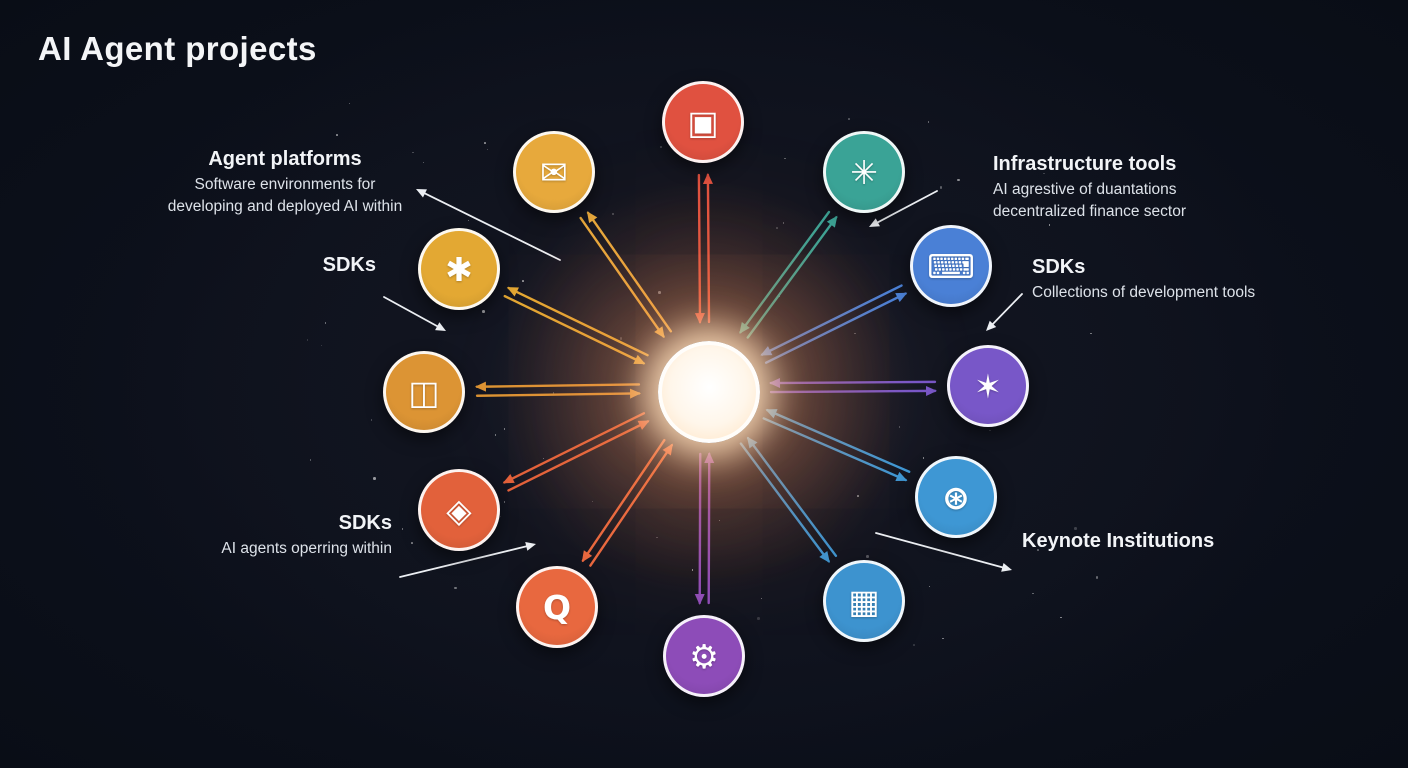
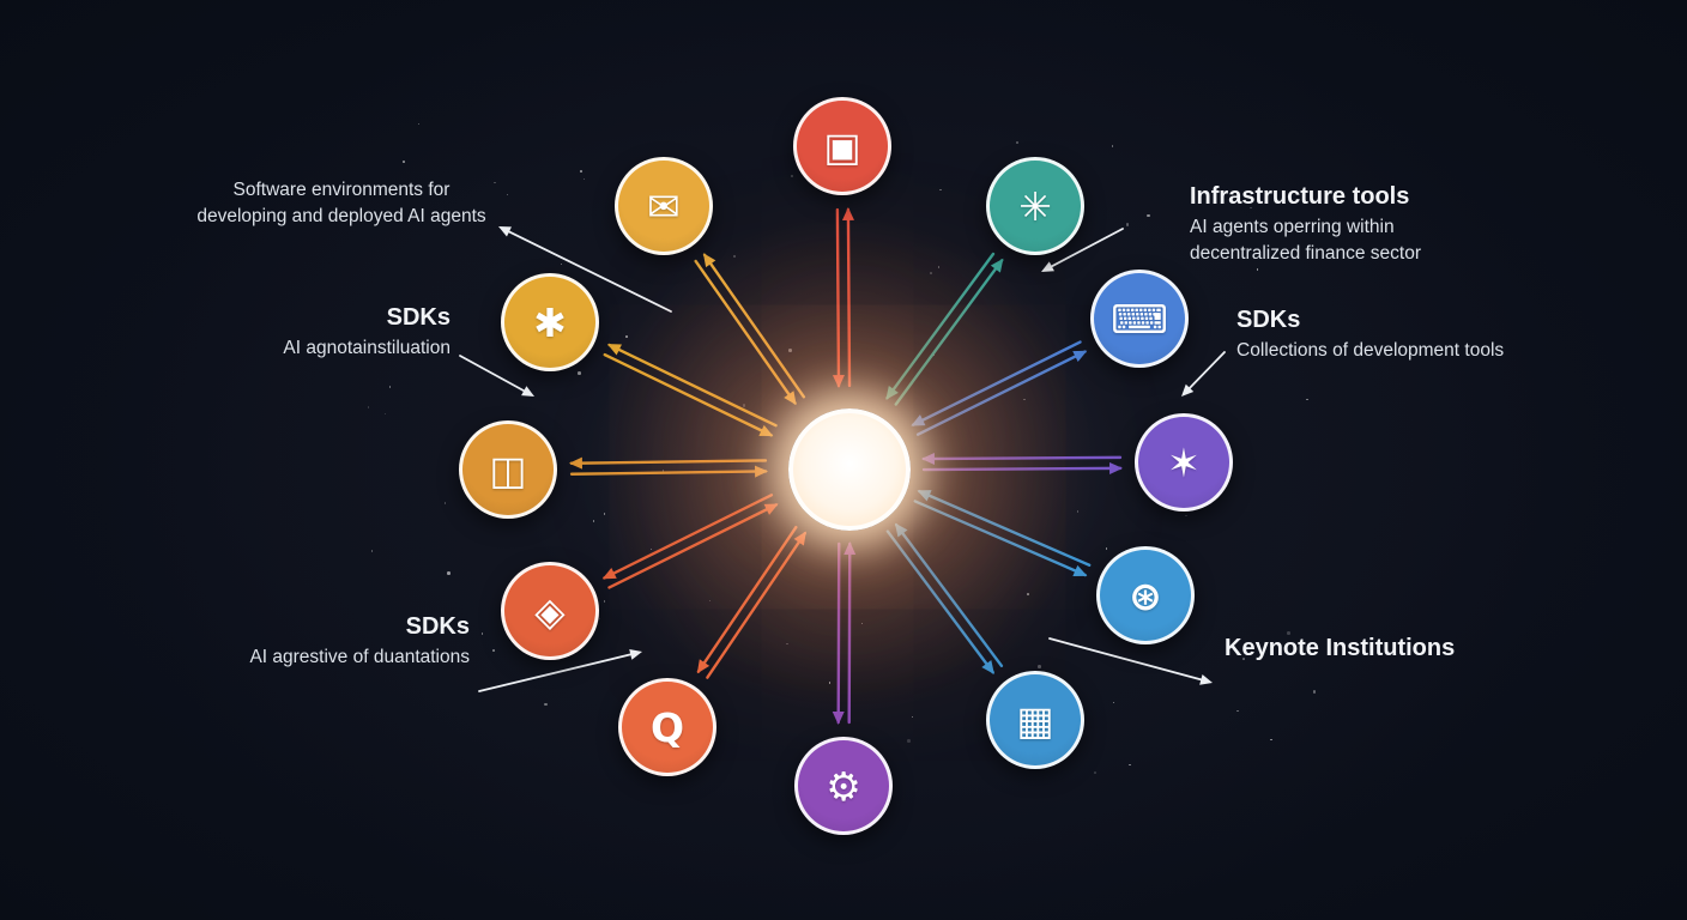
  ✉
  ▣
  ✳
  ⌨
  ✶
  ⊛
  ▦
  ⚙
  Q
  ◈
  ◫
  ✱
- Agent platforms
  Software environments for
- developing and deployed AI within
+ developing and deployed AI agents
  SDKs
+ AI agnotainstiluation
  SDKs
- AI agents operring within
+ AI agrestive of duantations
  Infrastructure tools
- AI agrestive of duantations
+ AI agents operring within
  decentralized finance sector
  SDKs
  Collections of development tools
  Keynote Institutions
- AI Agent projects
